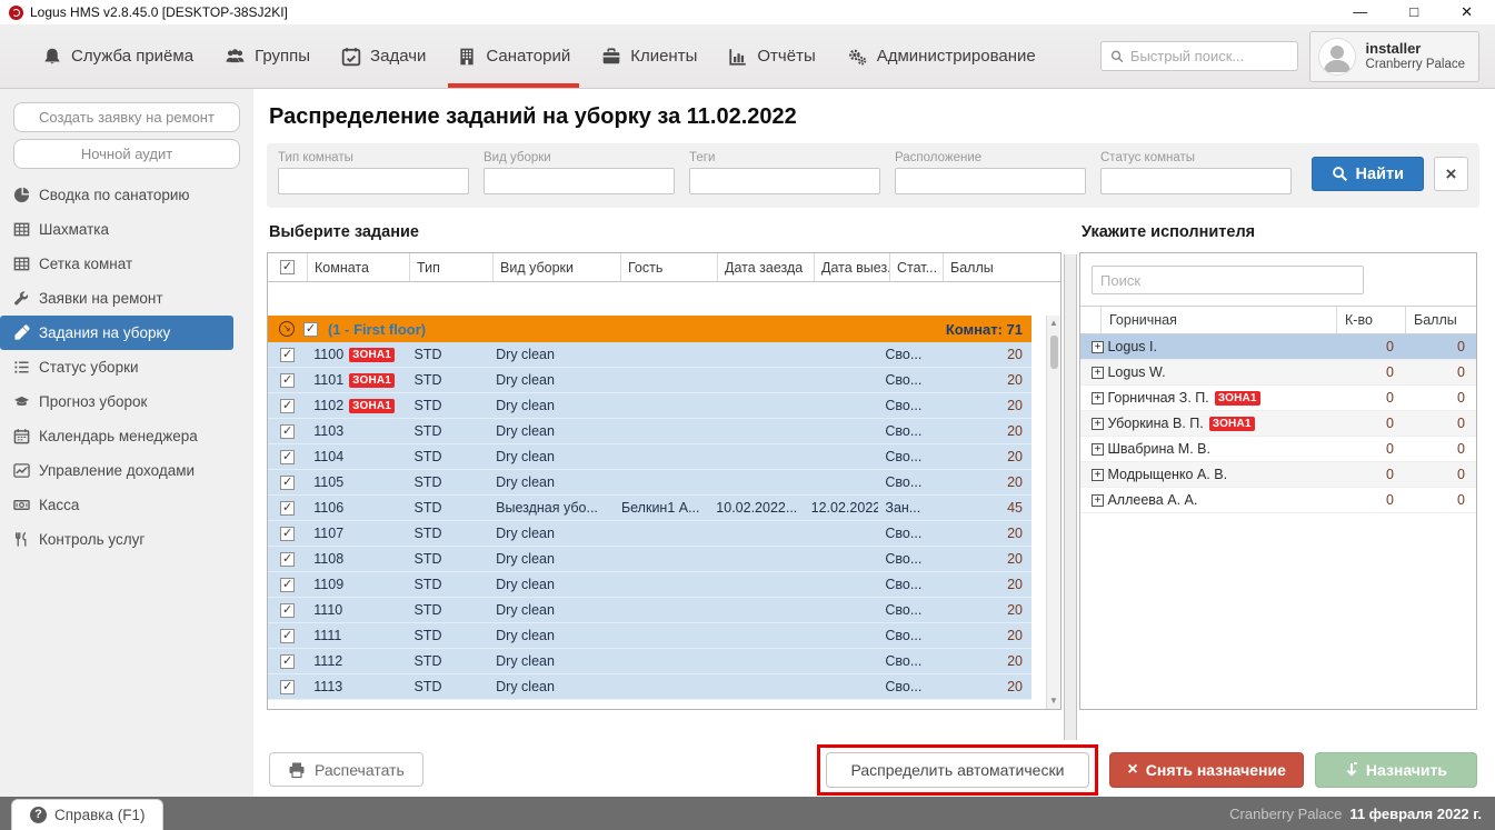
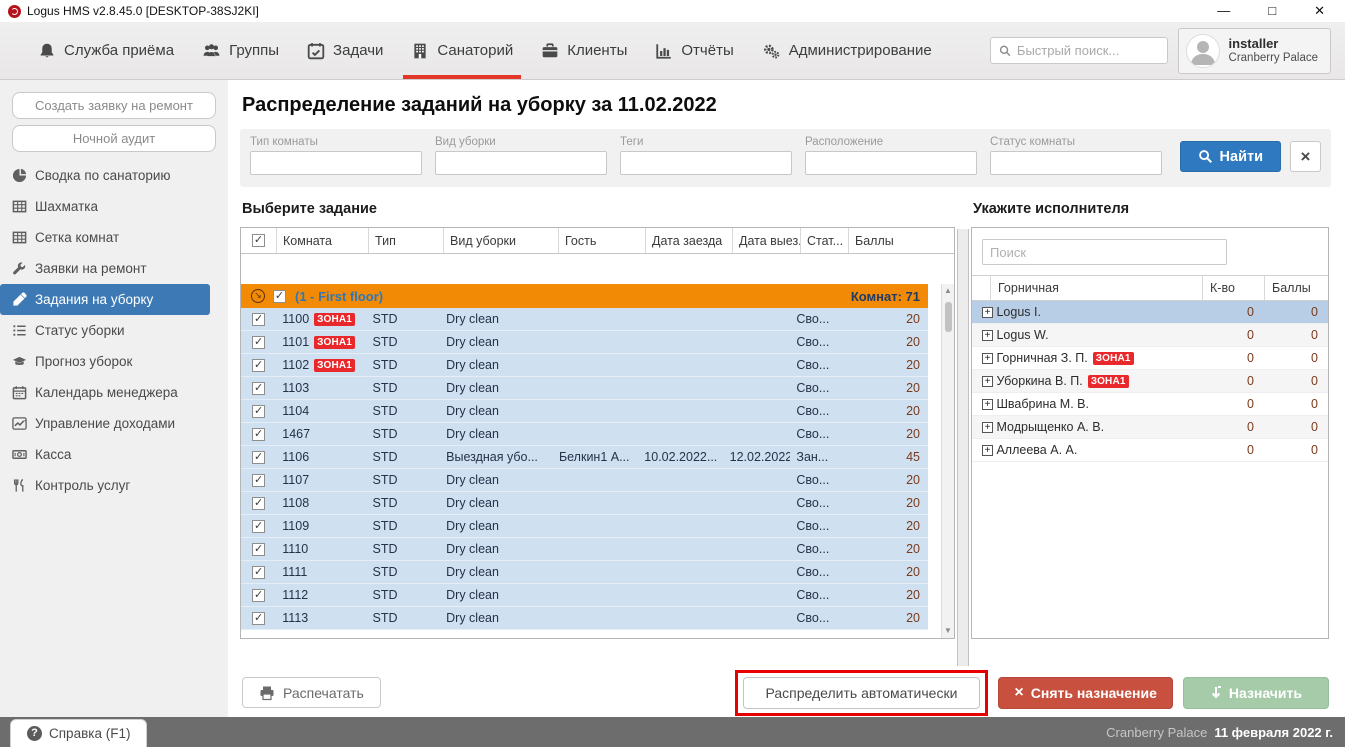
  Logus HMS v2.8.45.0 [DESKTOP-38SJ2KI]
  —
  □
  ✕
  Служба приёма
  Группы
  Задачи
  Санаторий
  Клиенты
  Отчёты
  Администрирование
  Быстрый поиск...
  installer
  Cranberry Palace
  Создать заявку на ремонт
  Ночной аудит
  Сводка по санаторию
  Шахматка
  Сетка комнат
  Заявки на ремонт
  Задания на уборку
  Статус уборки
  Прогноз уборок
  Календарь менеджера
  Управление доходами
  Касса
  Контроль услуг
  Распределение заданий на уборку за 11.02.2022
  Тип комнаты
  Вид уборки
  Теги
  Расположение
  Статус комнаты
  Найти
  ×
  Выберите задание
  ✓
  Комната
  Тип
  Вид уборки
  Гость
  Дата заезда
  Дата выез.
  Стат...
  Баллы
  ↘
  ✓
  (1 - First floor)
  Комнат: 71
  ✓
  1100
  ЗОНА1
  STD
  Dry clean
  Сво...
  20
  ✓
  1101
  ЗОНА1
  STD
  Dry clean
  Сво...
  20
  ✓
  1102
  ЗОНА1
  STD
  Dry clean
  Сво...
  20
  ✓
  1103
  STD
  Dry clean
  Сво...
  20
  ✓
  1104
  STD
  Dry clean
  Сво...
  20
  ✓
- 1105
+ 1467
  STD
  Dry clean
  Сво...
  20
  ✓
  1106
  STD
  Выездная убо...
  Белкин1 А...
  10.02.2022...
  12.02.2022
  Зан...
  45
  ✓
  1107
  STD
  Dry clean
  Сво...
  20
  ✓
  1108
  STD
  Dry clean
  Сво...
  20
  ✓
  1109
  STD
  Dry clean
  Сво...
  20
  ✓
  1110
  STD
  Dry clean
  Сво...
  20
  ✓
  1111
  STD
  Dry clean
  Сво...
  20
  ✓
  1112
  STD
  Dry clean
  Сво...
  20
  ✓
  1113
  STD
  Dry clean
  Сво...
  20
  ▲
  ▼
  Укажите исполнителя
  Поиск
  Горничная
  К-во
  Баллы
  +
  Logus I.
  0
  0
  +
  Logus W.
  0
  0
  +
  Горничная З. П.
  ЗОНА1
  0
  0
  +
  Уборкина В. П.
  ЗОНА1
  0
  0
  +
  Швабрина М. В.
  0
  0
  +
  Модрыщенко А. В.
  0
  0
  +
  Аллеева А. А.
  0
  0
  Распечатать
  Распределить автоматически
  ×
  Снять назначение
  Назначить
  ?
  Справка (F1)
  Cranberry Palace
  11 февраля 2022 г.
